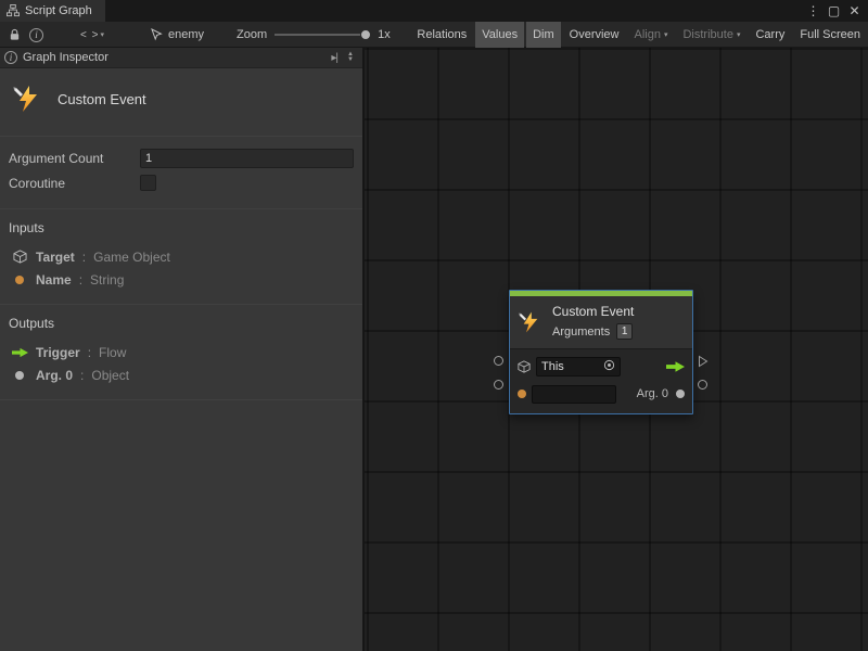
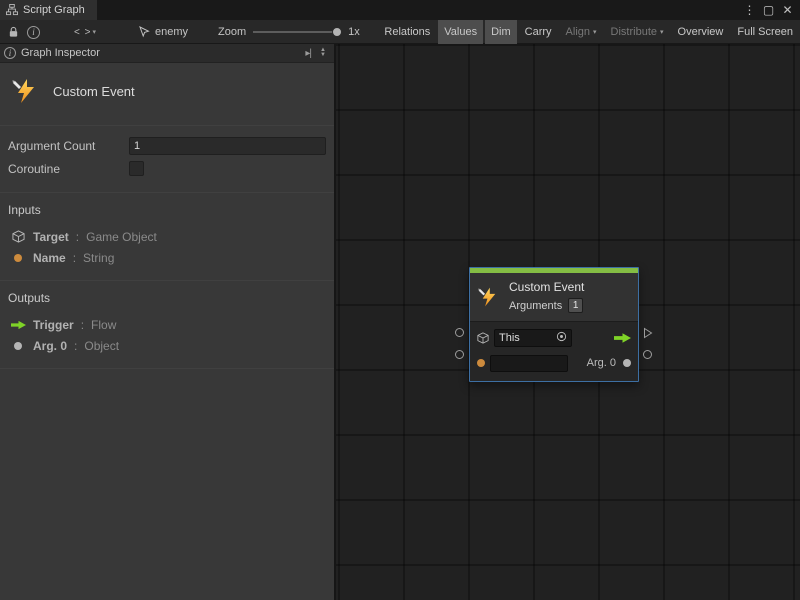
  Script Graph
  ⋮
  ▢
  ✕
  i
  < >
  enemy
  Zoom
  1x
  Relations
  Values
  Dim
- Overview
+ Carry
  Align
  Distribute
- Carry
+ Overview
  Full Screen
  i
  Graph Inspector
  ▸|
  Custom Event
  Argument Count
  1
  Coroutine
  Inputs
  Target
  :
  Game Object
  Name
  :
  String
  Outputs
  Trigger
  :
  Flow
  Arg. 0
  :
  Object
  Custom Event
  Arguments
  1
  This
  Arg. 0
